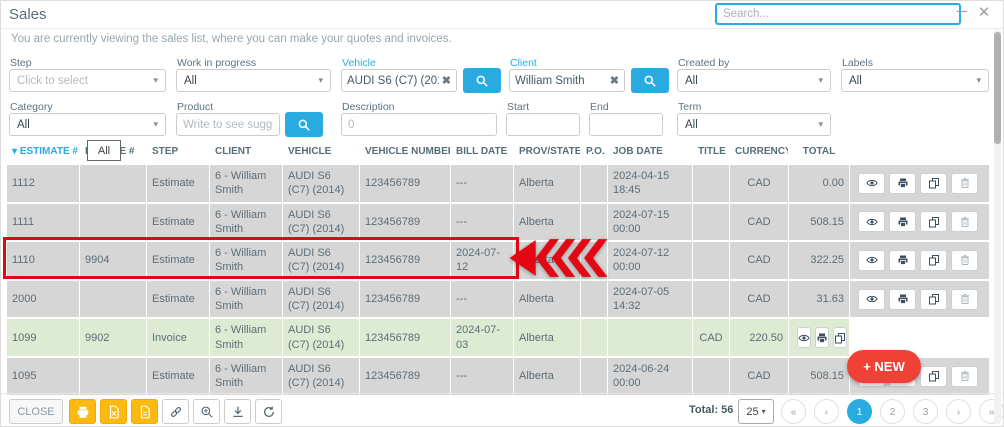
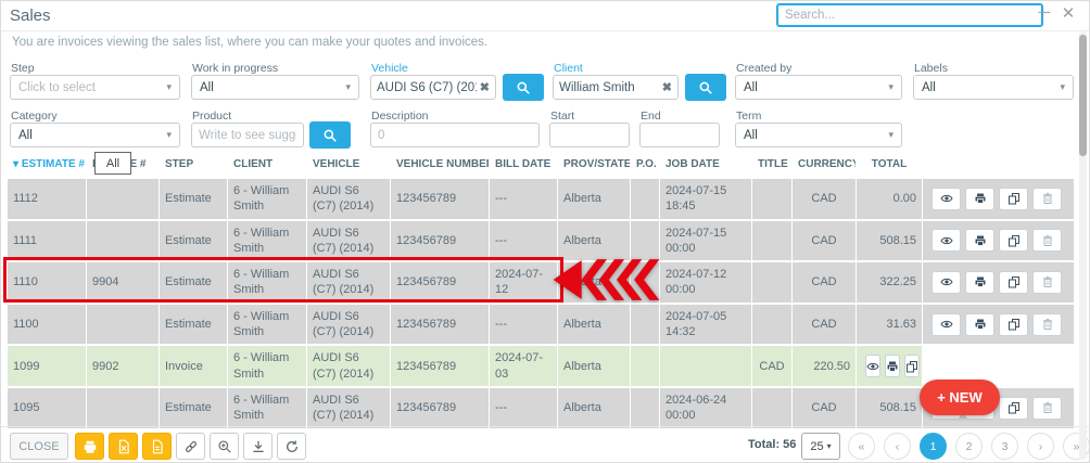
  Sales
  Search...
  ─
  ✕
- You are currently viewing the sales list, where you can make your quotes and invoices.
+ You are invoices viewing the sales list, where you can make your quotes and invoices.
  Step
  Click to select
  ▾
  Work in progress
  All
  ▾
  Vehicle
  AUDI S6 (C7) (20
  ✖
  Client
  William Smith
  ✖
  Created by
  All
  ▾
  Labels
  All
  ▾
  Category
  All
  ▾
  Product
  Description
  0
  Start
  End
  Term
  All
  ▾
  ▾ ESTIMATE #
  STEP
  CLIENT
  VEHICLE
  VEHICLE NUMBE
  BILL DATE
  PROV/STATE
  P.O.
  JOB DATE
  TITLE
  CURRENC
  TOTAL
  All
  1112
  Estimate
  6 - William Smith
  AUDI S6 (C7) (2014)
  123456789
  ---
  Alberta
- 2024-04-15 18:45
+ 2024-07-15 18:45
  CAD
  0.00
  1111
  Estimate
  6 - William Smith
  AUDI S6 (C7) (2014)
  123456789
  ---
  Alberta
  2024-07-15 00:00
  CAD
  508.15
  1110
  9904
  Estimate
  6 - William Smith
  AUDI S6 (C7) (2014)
  123456789
  2024-07-12
  2024-07-12 00:00
  CAD
  322.25
- 2000
+ 1100
  Estimate
  6 - William Smith
  AUDI S6 (C7) (2014)
  123456789
  ---
  Alberta
  2024-07-05 14:32
  CAD
  31.63
  1099
  9902
  Invoice
  6 - William Smith
  AUDI S6 (C7) (2014)
  123456789
  2024-07-03
  Alberta
  CAD
  220.50
  1095
  Estimate
  6 - William Smith
  AUDI S6 (C7) (2014)
  123456789
  ---
  Alberta
  2024-06-24 00:00
  CAD
  508.15
  + NEW
  CLOSE
  Total: 56
  25
  ▾
  «
  ‹
  1
  2
  3
  ›
  »
